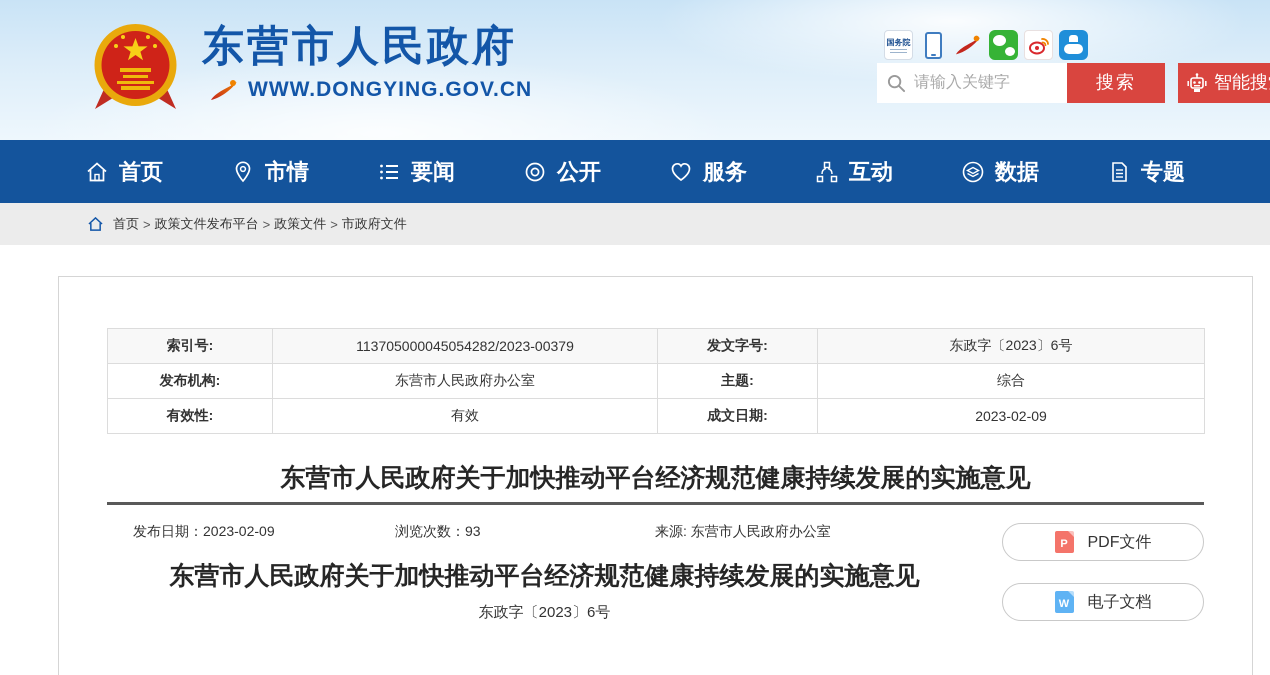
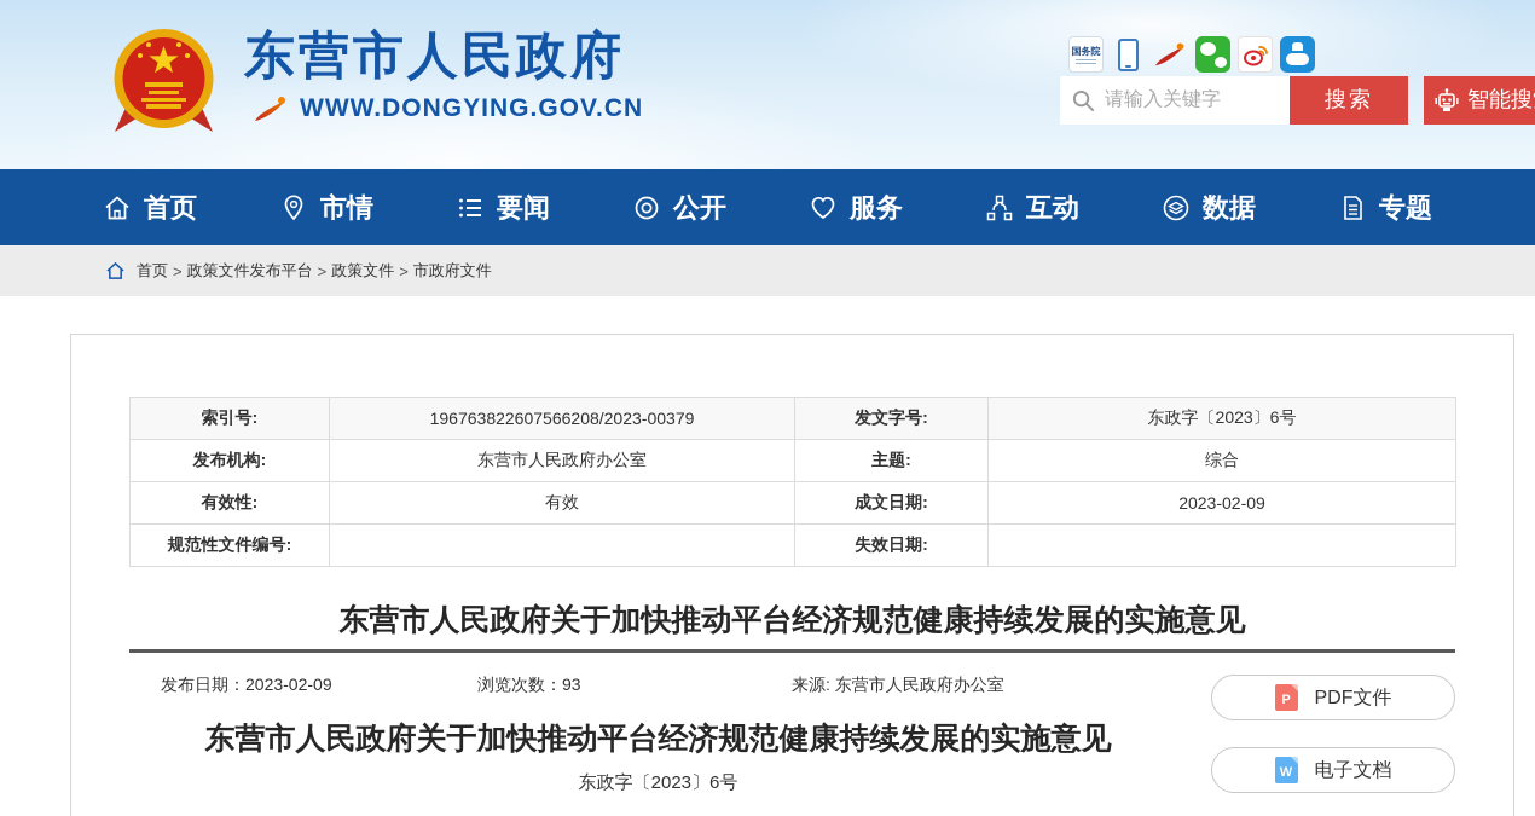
  东营市人民政府
  WWW.DONGYING.GOV.CN
  国务院
  请输入关键字
  搜索
  智能搜
  首页
  市情
  要闻
  公开
  服务
  互动
  数据
  专题
  首页
  >
  政策文件发布平台
  >
  政策文件
  >
  市政府文件
- 索引号:	113705000045054282/2023-00379	发文字号:	东政字〔2023〕6号
+ 索引号:	196763822607566208/2023-00379	发文字号:	东政字〔2023〕6号
  发布机构:	东营市人民政府办公室	主题:	综合
  有效性:	有效	成文日期:	2023-02-09
+ 规范性文件编号:		失效日期:
  东营市人民政府关于加快推动平台经济规范健康持续发展的实施意见
  发布日期：2023-02-09
  浏览次数：93
  来源: 东营市人民政府办公室
  东营市人民政府关于加快推动平台经济规范健康持续发展的实施意见
  东政字〔2023〕6号
  P
  PDF文件
  W
  电子文档
